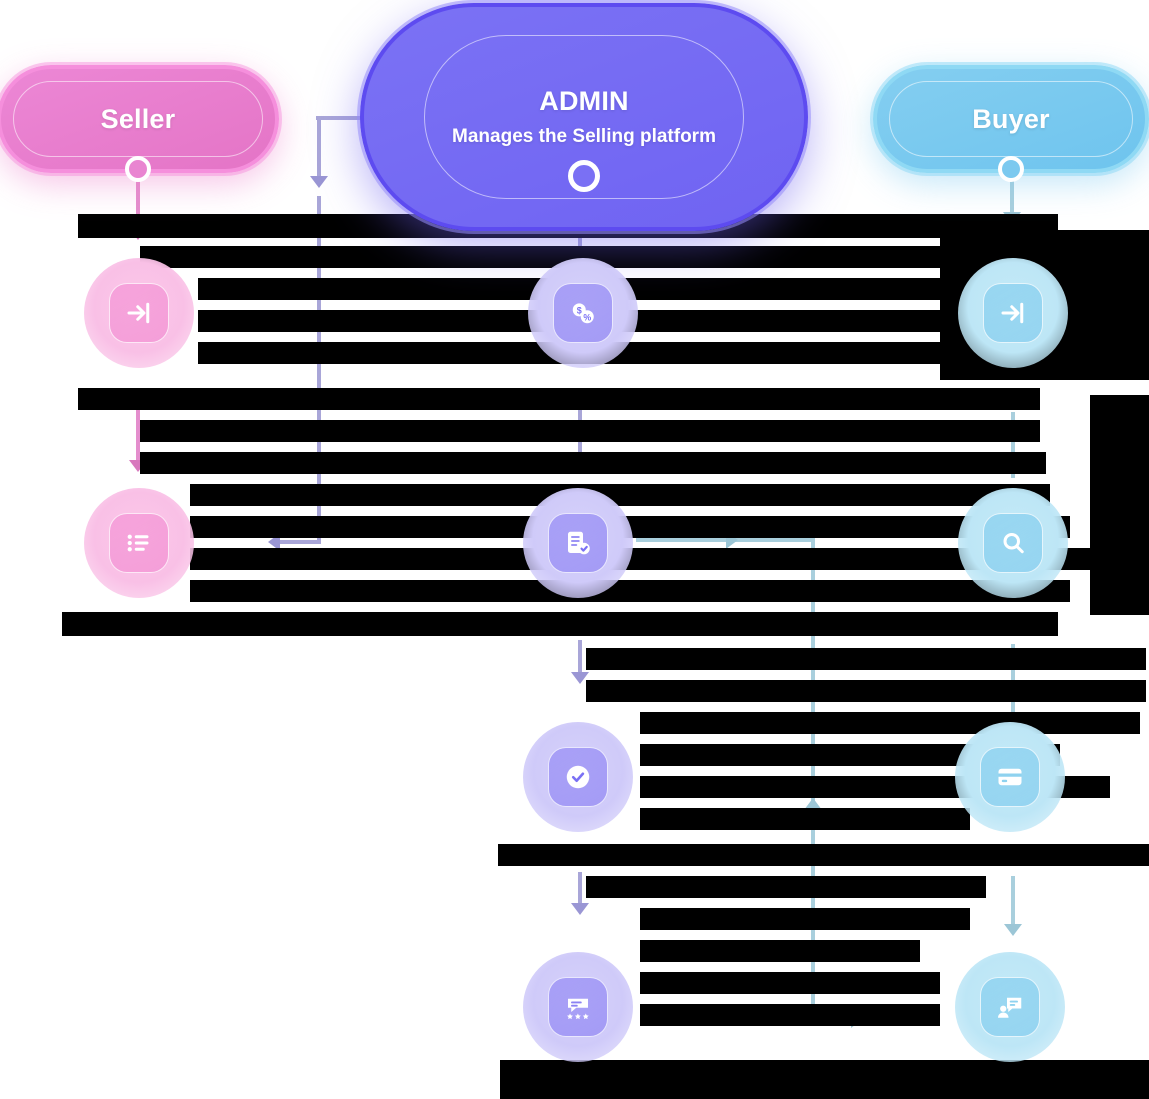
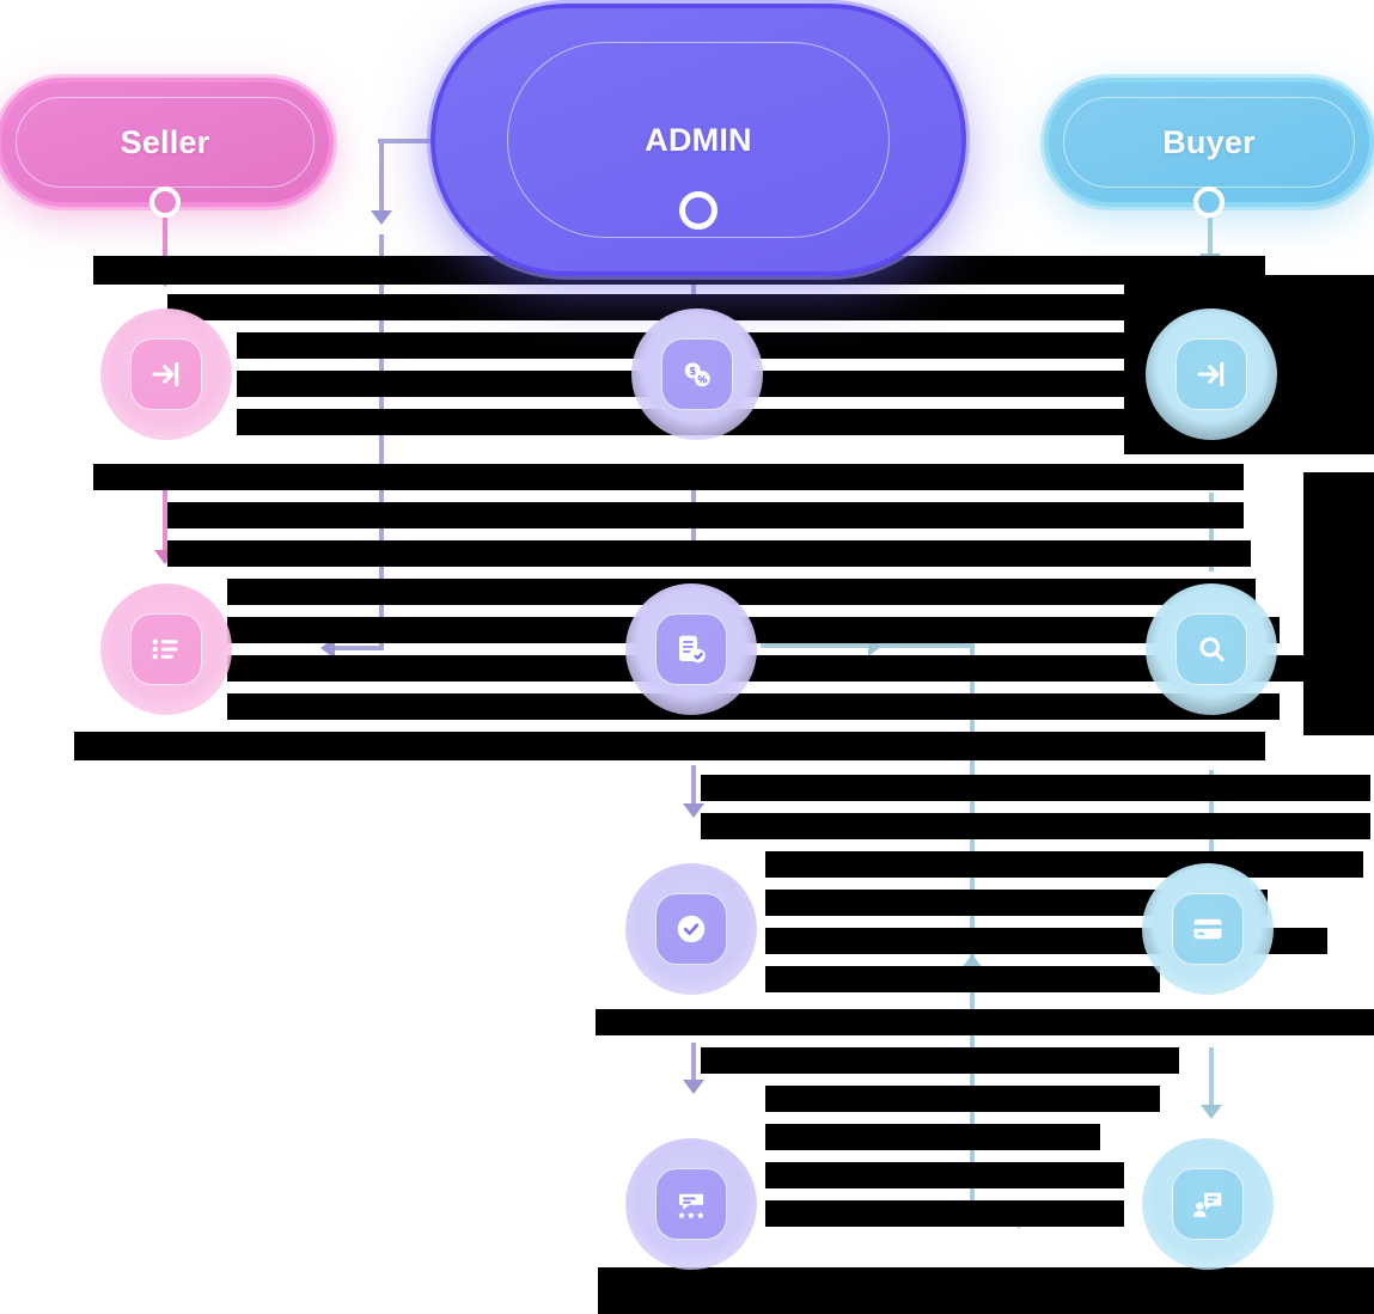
  Seller
  ADMIN
- Manages the Selling platform
  Buyer
  $
  %
